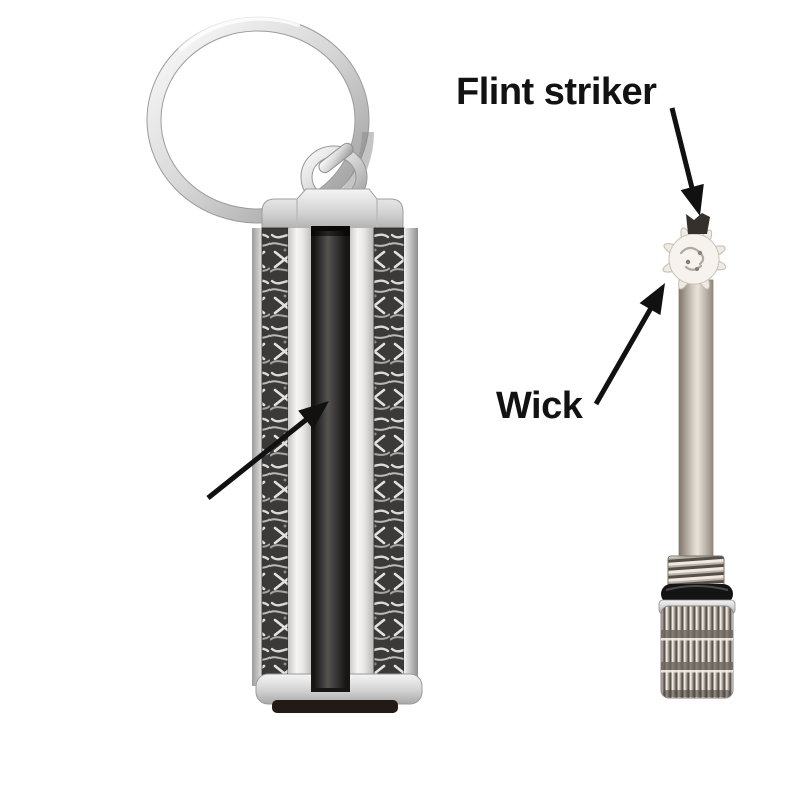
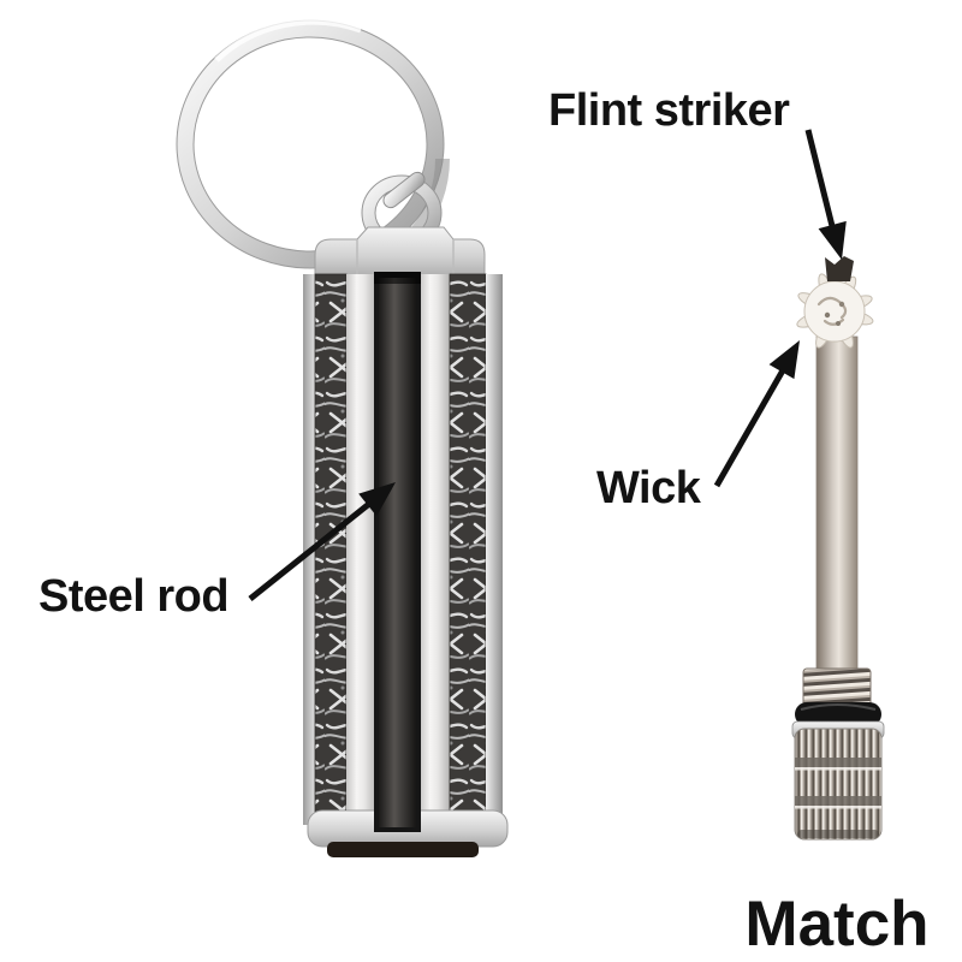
  Flint striker
  Wick
+ Steel rod
+ Match
